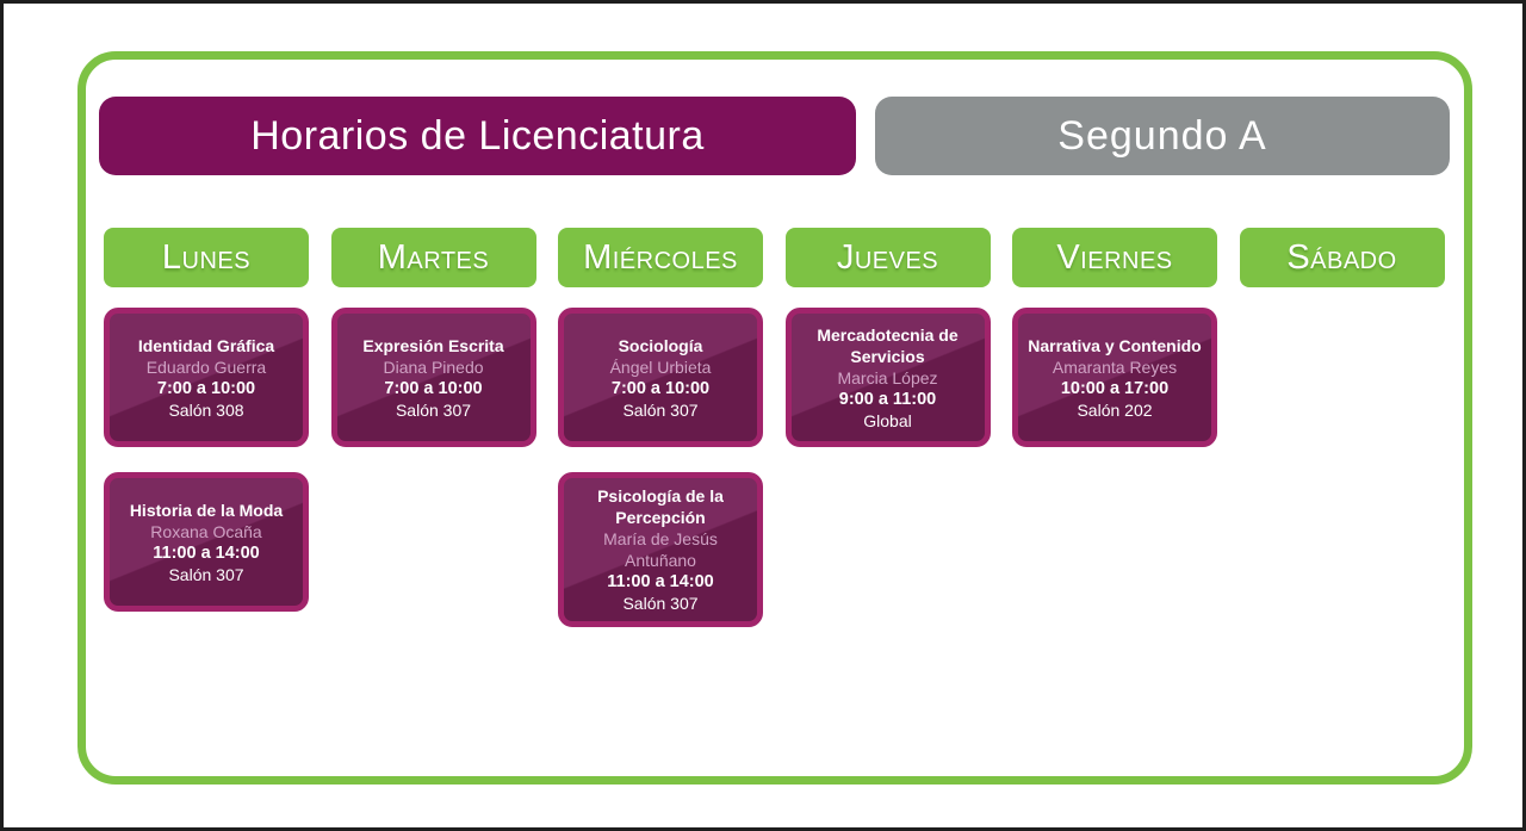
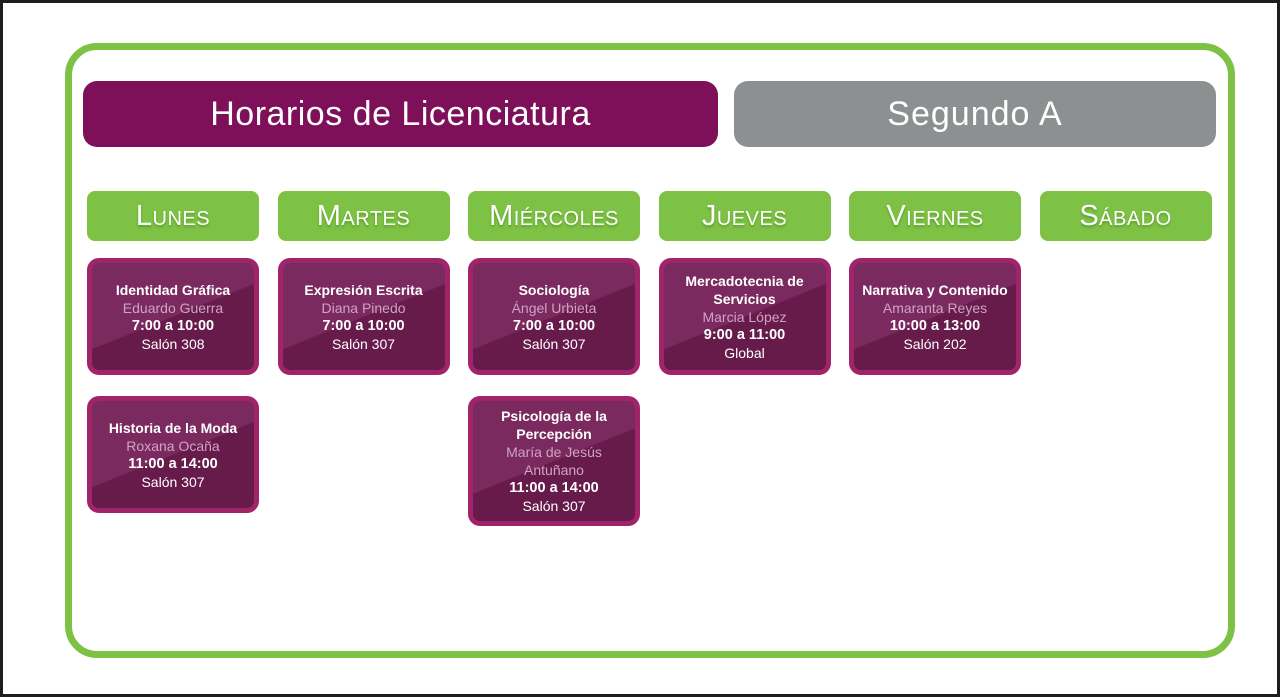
  Horarios de Licenciatura
  Segundo A
  Lunes
  Identidad Gráfica
  Eduardo Guerra
  7:00 a 10:00
  Salón 308
  Historia de la Moda
  Roxana Ocaña
  11:00 a 14:00
  Salón 307
  Martes
  Expresión Escrita
  Diana Pinedo
  7:00 a 10:00
  Salón 307
  Miércoles
  Sociología
  Ángel Urbieta
  7:00 a 10:00
  Salón 307
  Psicología de la Percepción
  María de Jesús Antuñano
  11:00 a 14:00
  Salón 307
  Jueves
  Mercadotecnia de Servicios
  Marcia López
  9:00 a 11:00
  Global
  Viernes
  Narrativa y Contenido
  Amaranta Reyes
- 10:00 a 17:00
+ 10:00 a 13:00
  Salón 202
  Sábado
